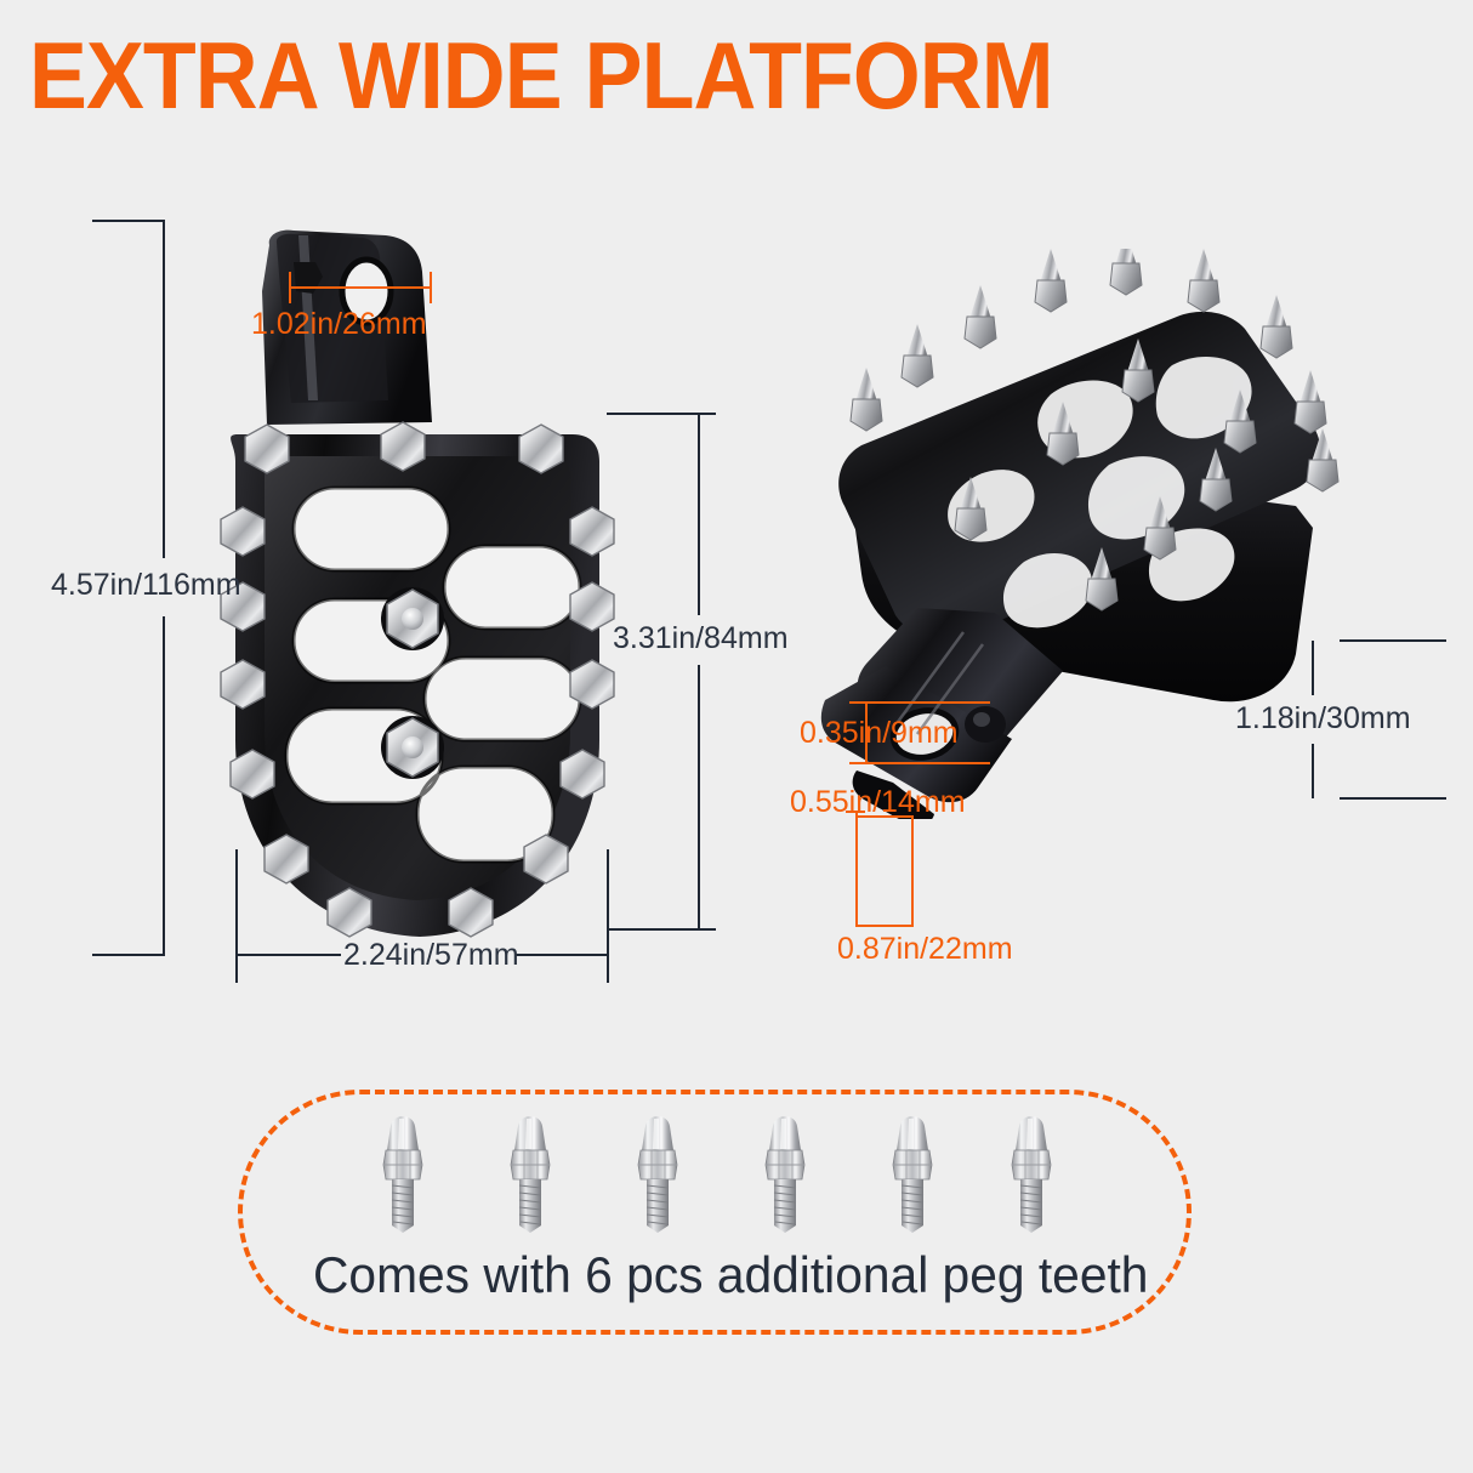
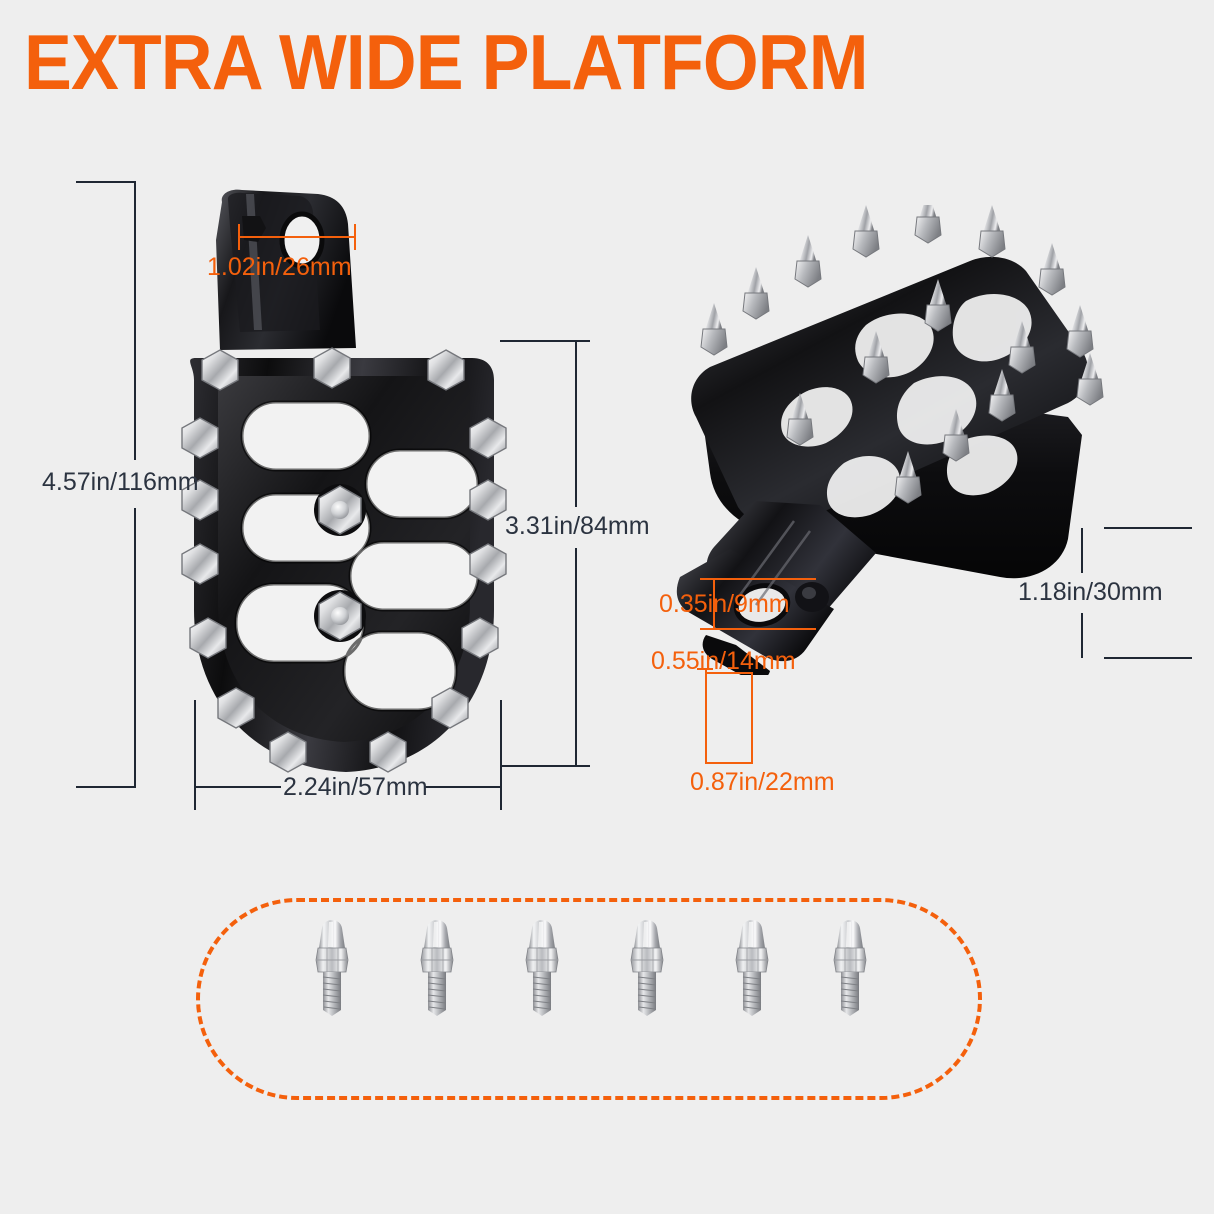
  EXTRA WIDE PLATFORM
  1.02in/26mm
  4.57in/116mm
  3.31in/84mm
  2.24in/57mm
  0.35in/9mm
  0.55in/14mm
  0.87in/22mm
  1.18in/30mm
- Comes with 6 pcs additional peg teeth
